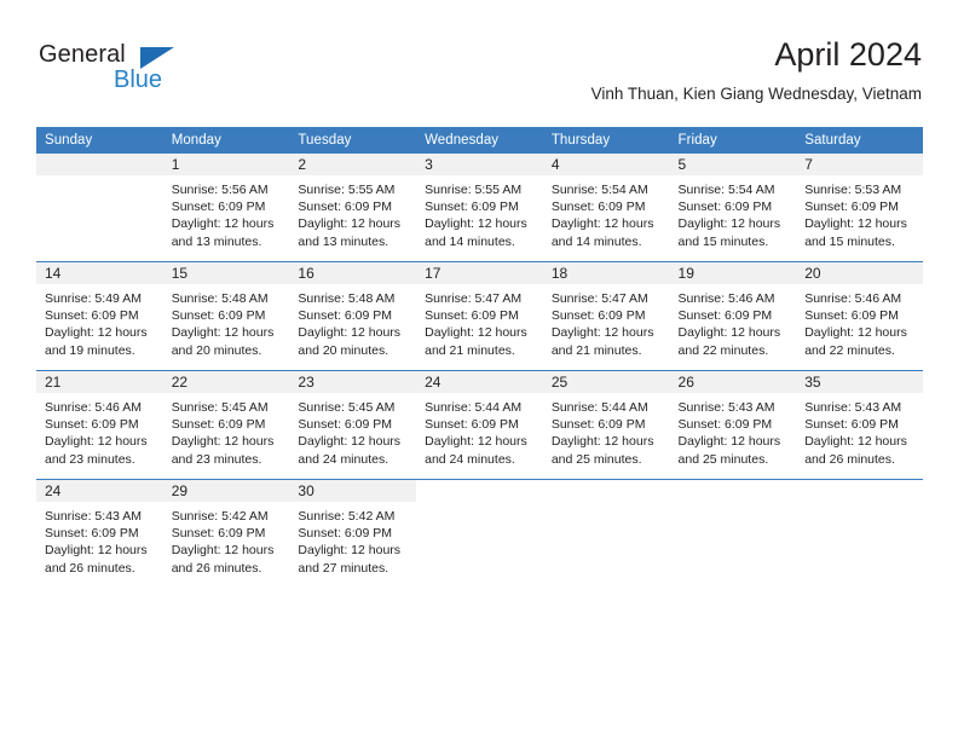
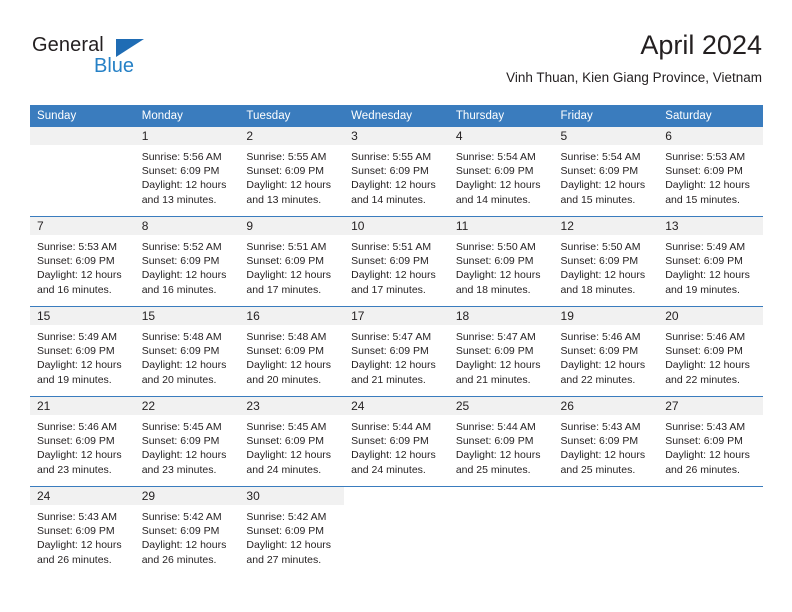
  General
  Blue
  April 2024
- Vinh Thuan, Kien Giang Wednesday, Vietnam
+ Vinh Thuan, Kien Giang Province, Vietnam
  Sunday	Monday	Tuesday	Wednesday	Thursday	Friday	Saturday
- 	1 Sunrise: 5:56 AM Sunset: 6:09 PM Daylight: 12 hours and 13 minutes.	2 Sunrise: 5:55 AM Sunset: 6:09 PM Daylight: 12 hours and 13 minutes.	3 Sunrise: 5:55 AM Sunset: 6:09 PM Daylight: 12 hours and 14 minutes.	4 Sunrise: 5:54 AM Sunset: 6:09 PM Daylight: 12 hours and 14 minutes.	5 Sunrise: 5:54 AM Sunset: 6:09 PM Daylight: 12 hours and 15 minutes.	7 Sunrise: 5:53 AM Sunset: 6:09 PM Daylight: 12 hours and 15 minutes.
+ 	1 Sunrise: 5:56 AM Sunset: 6:09 PM Daylight: 12 hours and 13 minutes.	2 Sunrise: 5:55 AM Sunset: 6:09 PM Daylight: 12 hours and 13 minutes.	3 Sunrise: 5:55 AM Sunset: 6:09 PM Daylight: 12 hours and 14 minutes.	4 Sunrise: 5:54 AM Sunset: 6:09 PM Daylight: 12 hours and 14 minutes.	5 Sunrise: 5:54 AM Sunset: 6:09 PM Daylight: 12 hours and 15 minutes.	6 Sunrise: 5:53 AM Sunset: 6:09 PM Daylight: 12 hours and 15 minutes.
+ 7 Sunrise: 5:53 AM Sunset: 6:09 PM Daylight: 12 hours and 16 minutes.	8 Sunrise: 5:52 AM Sunset: 6:09 PM Daylight: 12 hours and 16 minutes.	9 Sunrise: 5:51 AM Sunset: 6:09 PM Daylight: 12 hours and 17 minutes.	10 Sunrise: 5:51 AM Sunset: 6:09 PM Daylight: 12 hours and 17 minutes.	11 Sunrise: 5:50 AM Sunset: 6:09 PM Daylight: 12 hours and 18 minutes.	12 Sunrise: 5:50 AM Sunset: 6:09 PM Daylight: 12 hours and 18 minutes.	13 Sunrise: 5:49 AM Sunset: 6:09 PM Daylight: 12 hours and 19 minutes.
- 14 Sunrise: 5:49 AM Sunset: 6:09 PM Daylight: 12 hours and 19 minutes.	15 Sunrise: 5:48 AM Sunset: 6:09 PM Daylight: 12 hours and 20 minutes.	16 Sunrise: 5:48 AM Sunset: 6:09 PM Daylight: 12 hours and 20 minutes.	17 Sunrise: 5:47 AM Sunset: 6:09 PM Daylight: 12 hours and 21 minutes.	18 Sunrise: 5:47 AM Sunset: 6:09 PM Daylight: 12 hours and 21 minutes.	19 Sunrise: 5:46 AM Sunset: 6:09 PM Daylight: 12 hours and 22 minutes.	20 Sunrise: 5:46 AM Sunset: 6:09 PM Daylight: 12 hours and 22 minutes.
+ 15 Sunrise: 5:49 AM Sunset: 6:09 PM Daylight: 12 hours and 19 minutes.	15 Sunrise: 5:48 AM Sunset: 6:09 PM Daylight: 12 hours and 20 minutes.	16 Sunrise: 5:48 AM Sunset: 6:09 PM Daylight: 12 hours and 20 minutes.	17 Sunrise: 5:47 AM Sunset: 6:09 PM Daylight: 12 hours and 21 minutes.	18 Sunrise: 5:47 AM Sunset: 6:09 PM Daylight: 12 hours and 21 minutes.	19 Sunrise: 5:46 AM Sunset: 6:09 PM Daylight: 12 hours and 22 minutes.	20 Sunrise: 5:46 AM Sunset: 6:09 PM Daylight: 12 hours and 22 minutes.
- 21 Sunrise: 5:46 AM Sunset: 6:09 PM Daylight: 12 hours and 23 minutes.	22 Sunrise: 5:45 AM Sunset: 6:09 PM Daylight: 12 hours and 23 minutes.	23 Sunrise: 5:45 AM Sunset: 6:09 PM Daylight: 12 hours and 24 minutes.	24 Sunrise: 5:44 AM Sunset: 6:09 PM Daylight: 12 hours and 24 minutes.	25 Sunrise: 5:44 AM Sunset: 6:09 PM Daylight: 12 hours and 25 minutes.	26 Sunrise: 5:43 AM Sunset: 6:09 PM Daylight: 12 hours and 25 minutes.	35 Sunrise: 5:43 AM Sunset: 6:09 PM Daylight: 12 hours and 26 minutes.
+ 21 Sunrise: 5:46 AM Sunset: 6:09 PM Daylight: 12 hours and 23 minutes.	22 Sunrise: 5:45 AM Sunset: 6:09 PM Daylight: 12 hours and 23 minutes.	23 Sunrise: 5:45 AM Sunset: 6:09 PM Daylight: 12 hours and 24 minutes.	24 Sunrise: 5:44 AM Sunset: 6:09 PM Daylight: 12 hours and 24 minutes.	25 Sunrise: 5:44 AM Sunset: 6:09 PM Daylight: 12 hours and 25 minutes.	26 Sunrise: 5:43 AM Sunset: 6:09 PM Daylight: 12 hours and 25 minutes.	27 Sunrise: 5:43 AM Sunset: 6:09 PM Daylight: 12 hours and 26 minutes.
  24 Sunrise: 5:43 AM Sunset: 6:09 PM Daylight: 12 hours and 26 minutes.	29 Sunrise: 5:42 AM Sunset: 6:09 PM Daylight: 12 hours and 26 minutes.	30 Sunrise: 5:42 AM Sunset: 6:09 PM Daylight: 12 hours and 27 minutes.
